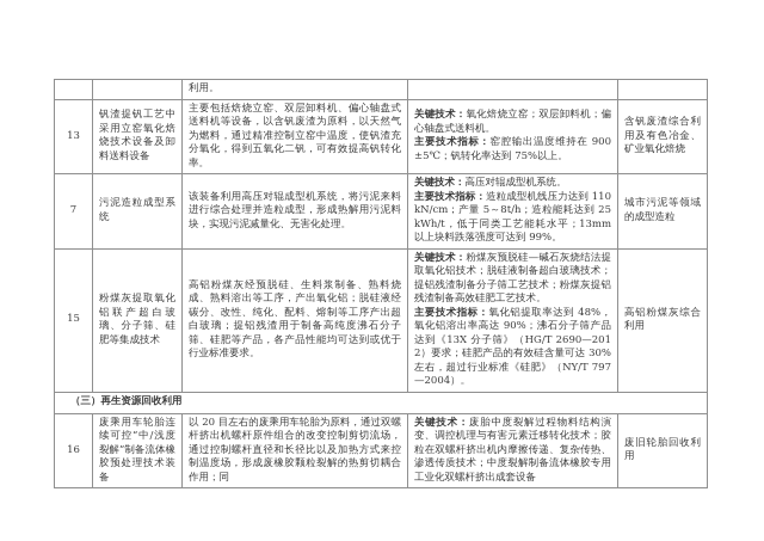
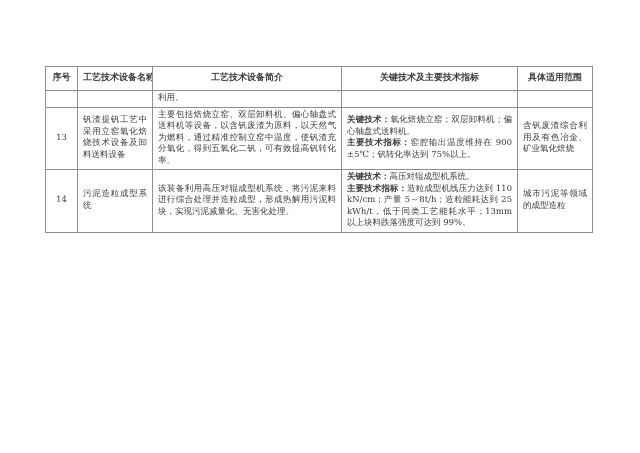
+ 序号	工艺技术设备名称	工艺技术设备简介	关键技术及主要技术指标	具体适用范围
  		利用。
  13	钒渣提钒工艺中采用立窑氧化焙烧技术设备及卸料送料设备	主要包括焙烧立窑、双层卸料机、偏心轴盘式送料机等设备，以含钒废渣为原料，以天然气为燃料，通过精准控制立窑中温度，使钒渣充分氧化，得到五氧化二钒，可有效提高钒转化率。	关键技术：氧化焙烧立窑；双层卸料机；偏心轴盘式送料机。 主要技术指标：窑腔输出温度维持在 900±5℃；钒转化率达到 75%以上。	含钒废渣综合利用及有色冶金、矿业氧化焙烧
- 7	污泥造粒成型系统	该装备利用高压对辊成型机系统，将污泥来料进行综合处理并造粒成型，形成热解用污泥料块，实现污泥减量化、无害化处理。	关键技术：高压对辊成型机系统。 主要技术指标：造粒成型机线压力达到 110kN/cm；产量 5～8t/h；造粒能耗达到 25kWh/t，低于同类工艺能耗水平；13mm 以上块料跌落强度可达到 99%。	城市污泥等领域的成型造粒
+ 14	污泥造粒成型系统	该装备利用高压对辊成型机系统，将污泥来料进行综合处理并造粒成型，形成热解用污泥料块，实现污泥减量化、无害化处理。	关键技术：高压对辊成型机系统。 主要技术指标：造粒成型机线压力达到 110kN/cm；产量 5～8t/h；造粒能耗达到 25kWh/t，低于同类工艺能耗水平；13mm 以上块料跌落强度可达到 99%。	城市污泥等领域的成型造粒
- 15	粉煤灰提取氧化铝联产超白玻璃、分子筛、硅肥等集成技术	高铝粉煤灰经预脱硅、生料浆制备、熟料烧成、熟料溶出等工序，产出氧化铝；脱硅液经碳分、改性、纯化、配料、熔制等工序产出超白玻璃；提铝残渣用于制备高纯度沸石分子筛、硅肥等产品，各产品性能均可达到或优于行业标准要求。	关键技术：粉煤灰预脱硅—碱石灰烧结法提取氧化铝技术；脱硅液制备超白玻璃技术；提铝残渣制备分子筛工艺技术；粉煤灰提铝残渣制备高效硅肥工艺技术。 主要技术指标：氧化铝提取率达到 48%，氧化铝溶出率高达 90%；沸石分子筛产品达到《13X 分子筛》（HG/T 2690—2012）要求；硅肥产品的有效硅含量可达 30%左右，超过行业标准《硅肥》（NY/T 797—2004）。	高铝粉煤灰综合利用
- （三）再生资源回收利用
- 16	废乘用车轮胎连续可控“中/浅度裂解”制备流体橡胶预处理技术装备	以 20 目左右的废乘用车轮胎为原料，通过双螺杆挤出机螺杆原件组合的改变控制剪切流场，通过控制螺杆直径和长径比以及加热方式来控制温度场，形成废橡胶颗粒裂解的热剪切耦合作用；同	关键技术：废胎中度裂解过程物料结构演变、调控机理与有害元素迁移转化技术；胶粒在双螺杆挤出机内摩擦传递、复杂传热、渗透传质技术；中度裂解制备流体橡胶专用工业化双螺杆挤出成套设备	废旧轮胎回收利用
